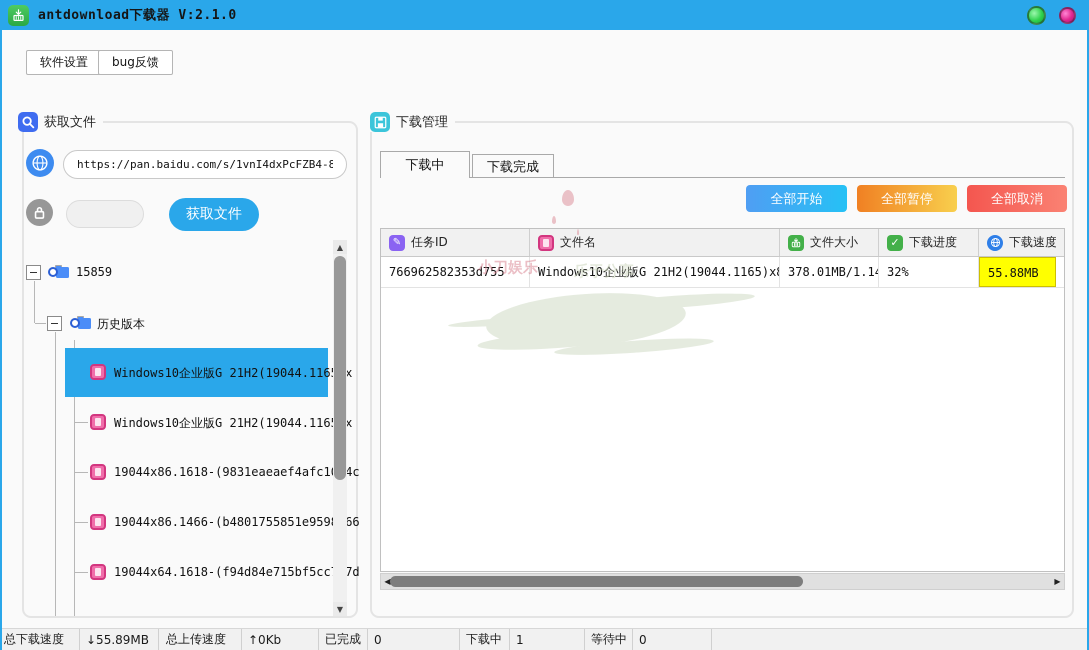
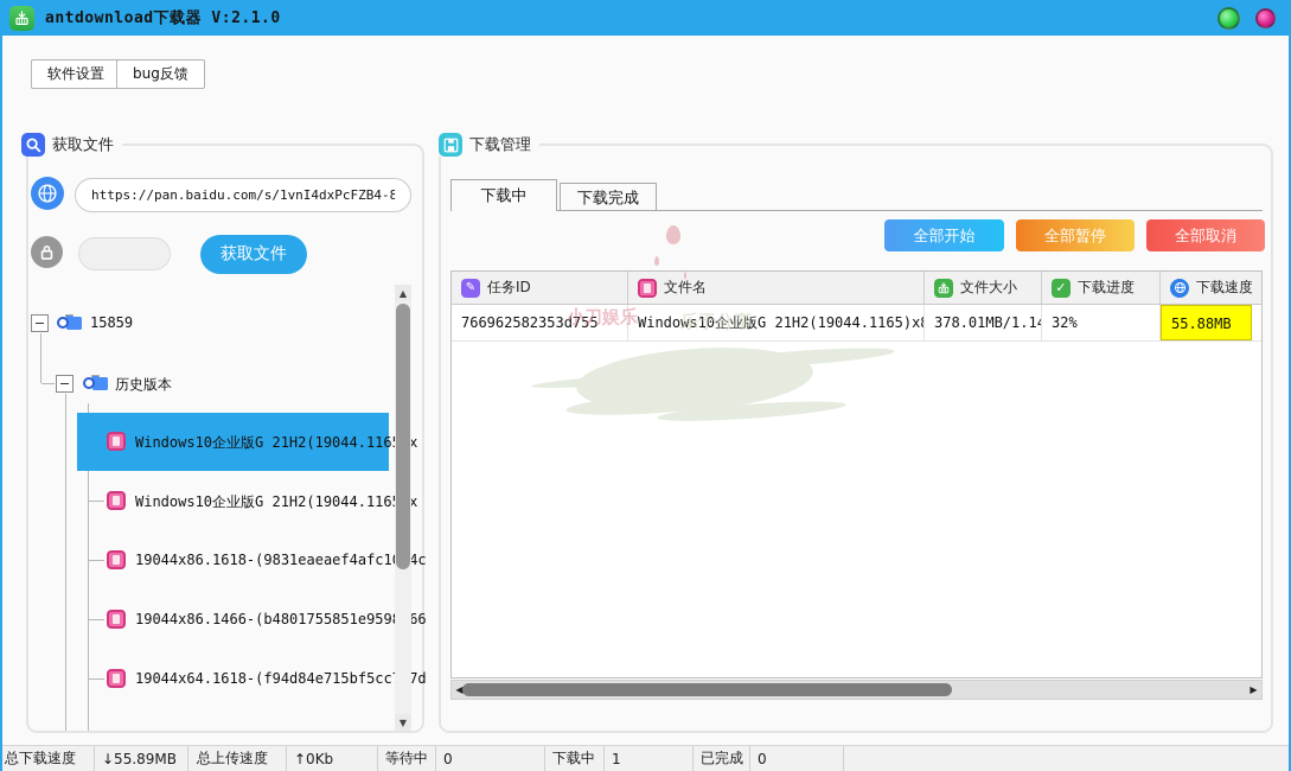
  antdownload下载器 V:2.1.0
  软件设置
  bug反馈
  获取文件
  https://pan.baidu.com/s/1vnI4dxPcFZB4-8
  获取文件
  15859
  历史版本
  Windows10企业版G 21H2(19044.116x
  Windows10企业版G 21H2(19044.116x
  19044x86.1618-(9831eaeaef4afc14c
  19044x86.1466-(b4801755851e95966
  19044x64.1618-(f94d84e715bf5cc7d
  ▲
  ▼
  下载管理
  下载中
  下载完成
  全部开始
  全部暂停
  全部取消
  ✎
  任务ID
  文件名
  文件大小
  ✓
  下载进度
  下载速度
  766962582353d755
  Windows10企业版G 21H2(19044.1165)x8
  378.01MB/1.14
  32%
  55.88MB
  小刀娱乐
  乐于分享
  ◀
  ▶
  总下载速度
  ↓55.89MB
  总上传速度
  ↑0Kb
- 已完成
+ 等待中
  0
  下载中
  1
- 等待中
+ 已完成
  0
